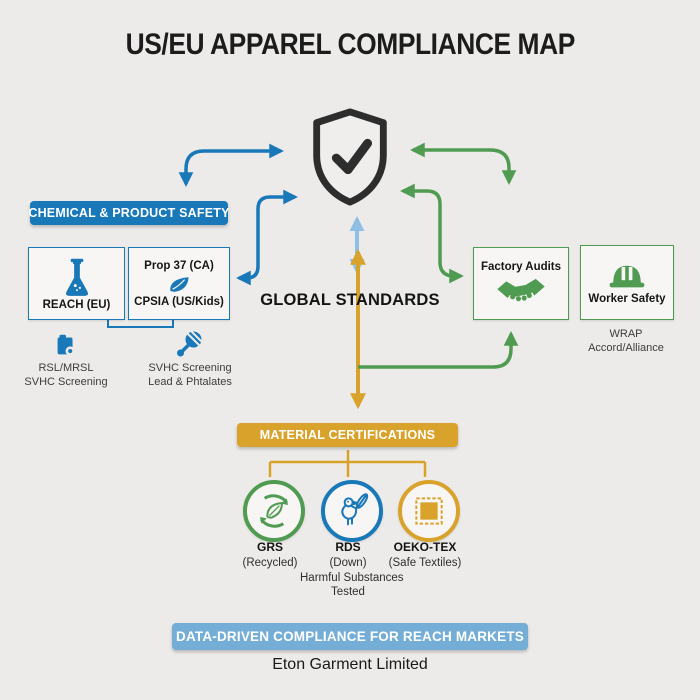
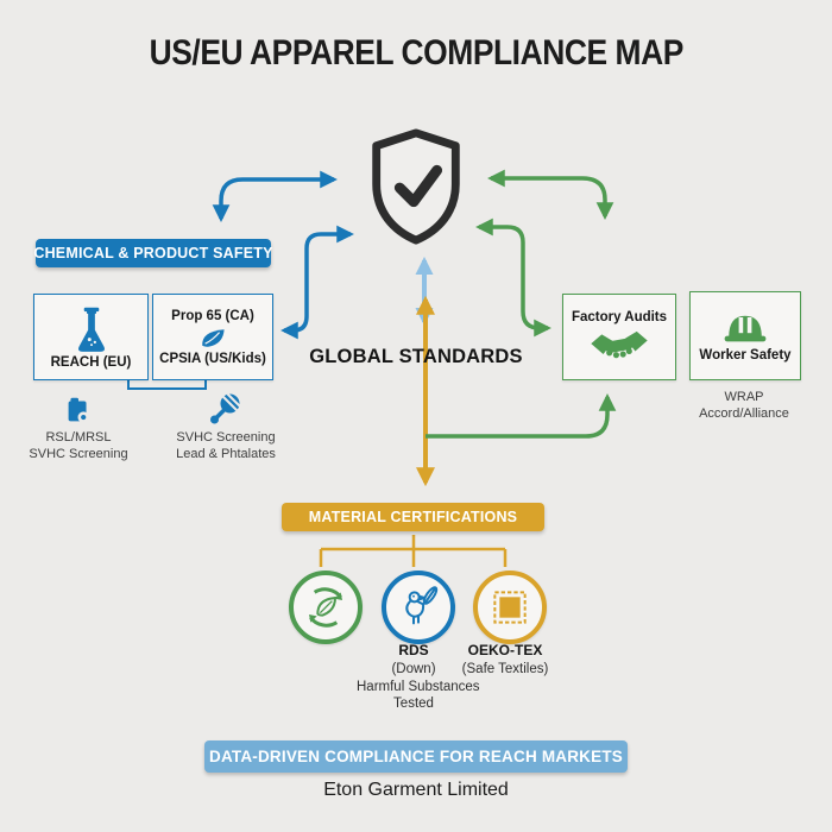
  US/EU APPAREL COMPLIANCE MAP
  CHEMICAL & PRODUCT SAFETY
  REACH (EU)
- Prop 37 (CA)
+ Prop 65 (CA)
  CPSIA (US/Kids)
  RSL/MRSL
  SVHC Screening
  SVHC Screening
  Lead & Phtalates
  Factory Audits
  Worker Safety
  WRAP
  Accord/Alliance
  GLOBAL STANDARDS
  MATERIAL CERTIFICATIONS
- GRS
- (Recycled)
  RDS
  (Down)
  Harmful Substances
  Tested
  OEKO-TEX
  (Safe Textiles)
  DATA-DRIVEN COMPLIANCE FOR REACH MARKETS
  Eton Garment Limited
